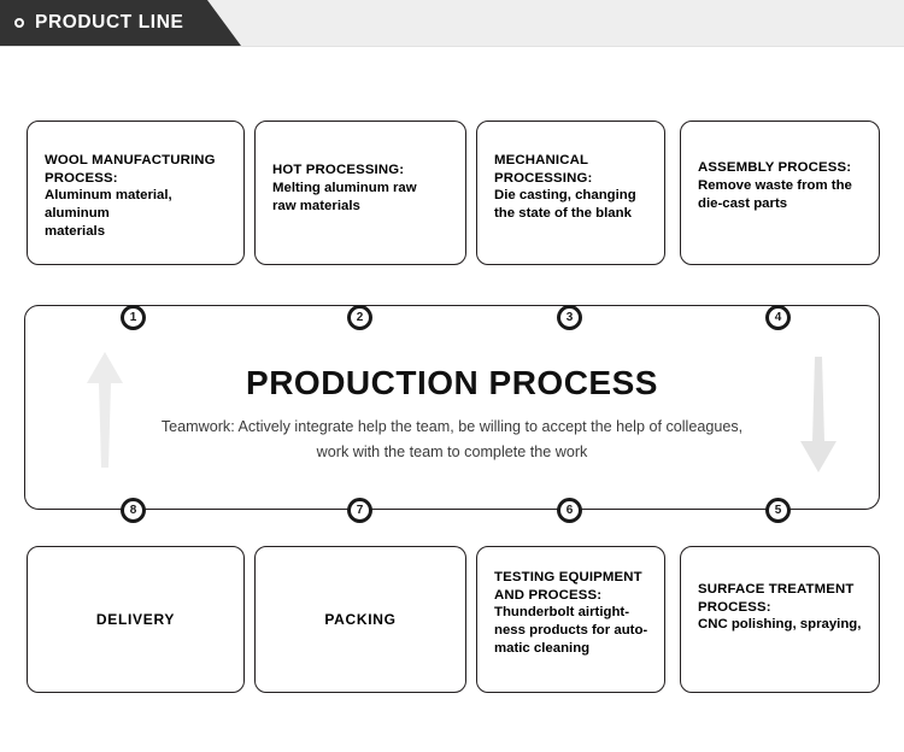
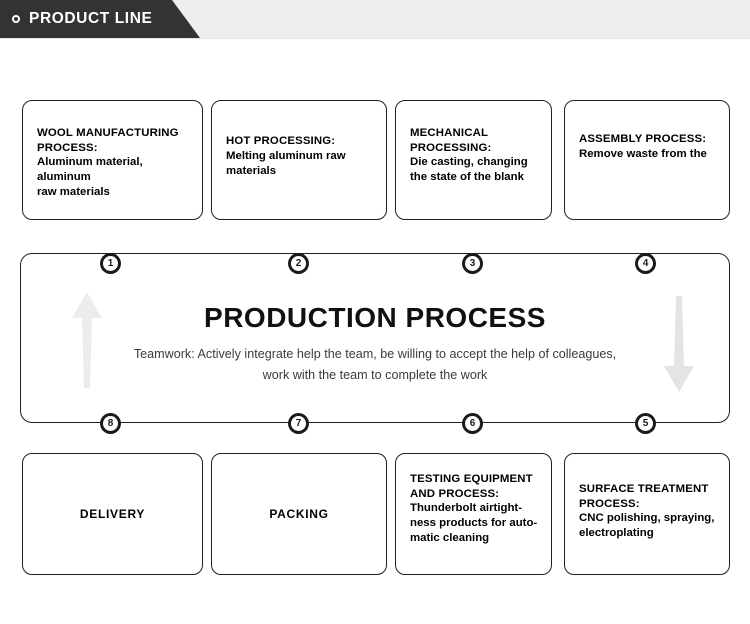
  PRODUCT LINE
  WOOL MANUFACTURING
  PROCESS:
  Aluminum material, aluminum
- materials
+ raw materials
  HOT PROCESSING:
  Melting aluminum raw
- raw materials
+ materials
  MECHANICAL
  PROCESSING:
  Die casting, changing
  the state of the blank
  ASSEMBLY PROCESS:
  Remove waste from the
- die-cast parts
  PRODUCTION PROCESS
  Teamwork: Actively integrate help the team, be willing to accept the help of colleagues, work with the team to complete the work
  1
  2
  3
  4
  5
  6
  7
  8
  DELIVERY
  PACKING
  TESTING EQUIPMENT
  AND PROCESS:
  Thunderbolt airtight-
  ness products for auto-
  matic cleaning
  SURFACE TREATMENT
  PROCESS:
  CNC polishing, spraying,
+ electroplating
